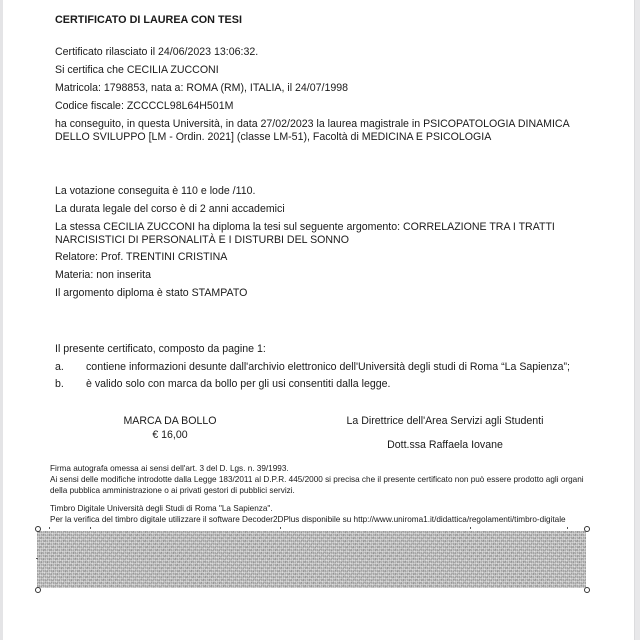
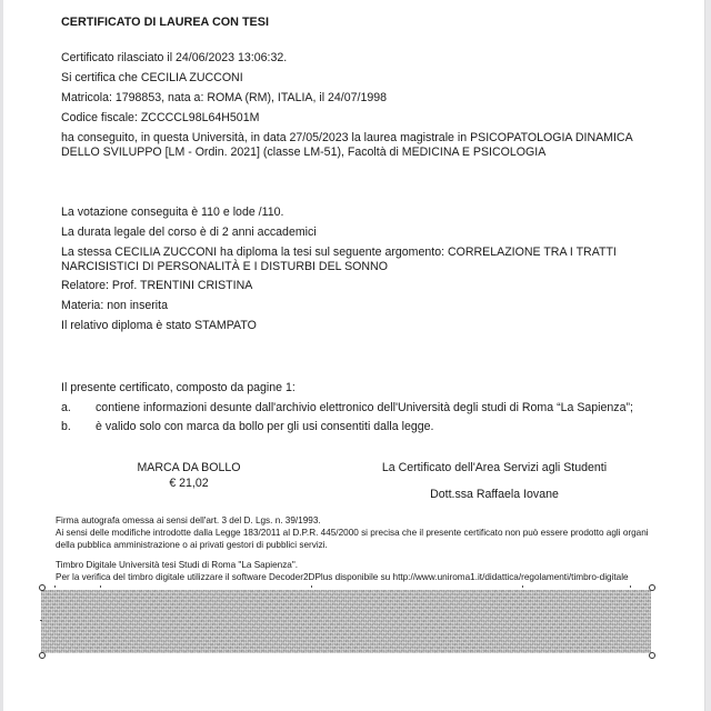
  CERTIFICATO DI LAUREA CON TESI
  Certificato rilasciato il 24/06/2023 13:06:32.
  Si certifica che CECILIA ZUCCONI
  Matricola: 1798853, nata a: ROMA (RM), ITALIA, il 24/07/1998
  Codice fiscale: ZCCCCL98L64H501M
- ha conseguito, in questa Università, in data 27/02/2023 la laurea magistrale in PSICOPATOLOGIA DINAMICA DELLO SVILUPPO [LM - Ordin. 2021] (classe LM-51), Facoltà di MEDICINA E PSICOLOGIA
+ ha conseguito, in questa Università, in data 27/05/2023 la laurea magistrale in PSICOPATOLOGIA DINAMICA DELLO SVILUPPO [LM - Ordin. 2021] (classe LM-51), Facoltà di MEDICINA E PSICOLOGIA
  La votazione conseguita è 110 e lode /110.
  La durata legale del corso è di 2 anni accademici
  La stessa CECILIA ZUCCONI ha diploma la tesi sul seguente argomento: CORRELAZIONE TRA I TRATTI NARCISISTICI DI PERSONALITÀ E I DISTURBI DEL SONNO
  Relatore: Prof. TRENTINI CRISTINA
  Materia: non inserita
- Il argomento diploma è stato STAMPATO
+ Il relativo diploma è stato STAMPATO
  Il presente certificato, composto da pagine 1:
  a.
  contiene informazioni desunte dall'archivio elettronico dell'Università degli studi di Roma “La Sapienza”;
  b.
  è valido solo con marca da bollo per gli usi consentiti dalla legge.
  MARCA DA BOLLO
- € 16,00
+ € 21,02
- La Direttrice dell'Area Servizi agli Studenti
+ La Certificato dell'Area Servizi agli Studenti
  Dott.ssa Raffaela Iovane
  Firma autografa omessa ai sensi dell'art. 3 del D. Lgs. n. 39/1993.
  Ai sensi delle modifiche introdotte dalla Legge 183/2011 al D.P.R. 445/2000 si precisa che il presente certificato non può essere prodotto agli organi della pubblica amministrazione o ai privati gestori di pubblici servizi.
- Timbro Digitale Università degli Studi di Roma "La Sapienza".
+ Timbro Digitale Università tesi Studi di Roma "La Sapienza".
  Per la verifica del timbro digitale utilizzare il software Decoder2DPlus disponibile su http://www.uniroma1.it/didattica/regolamenti/timbro-digitale
